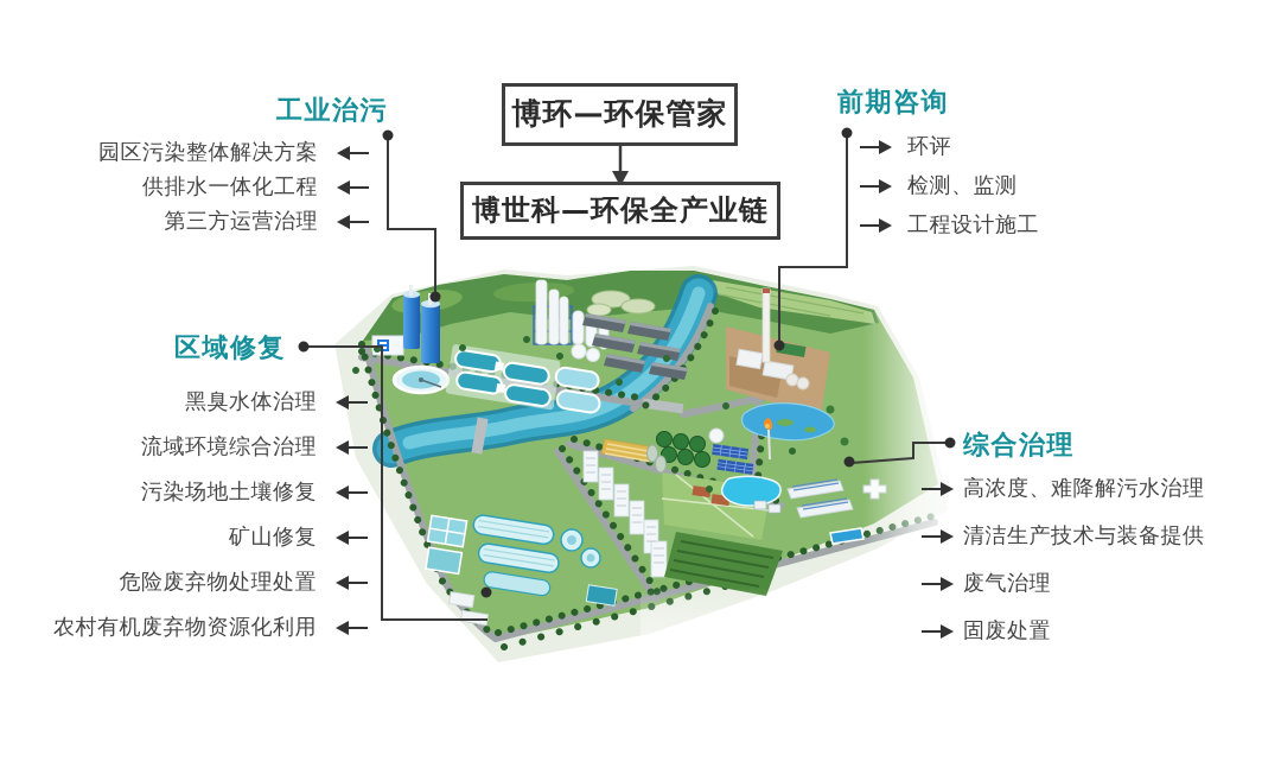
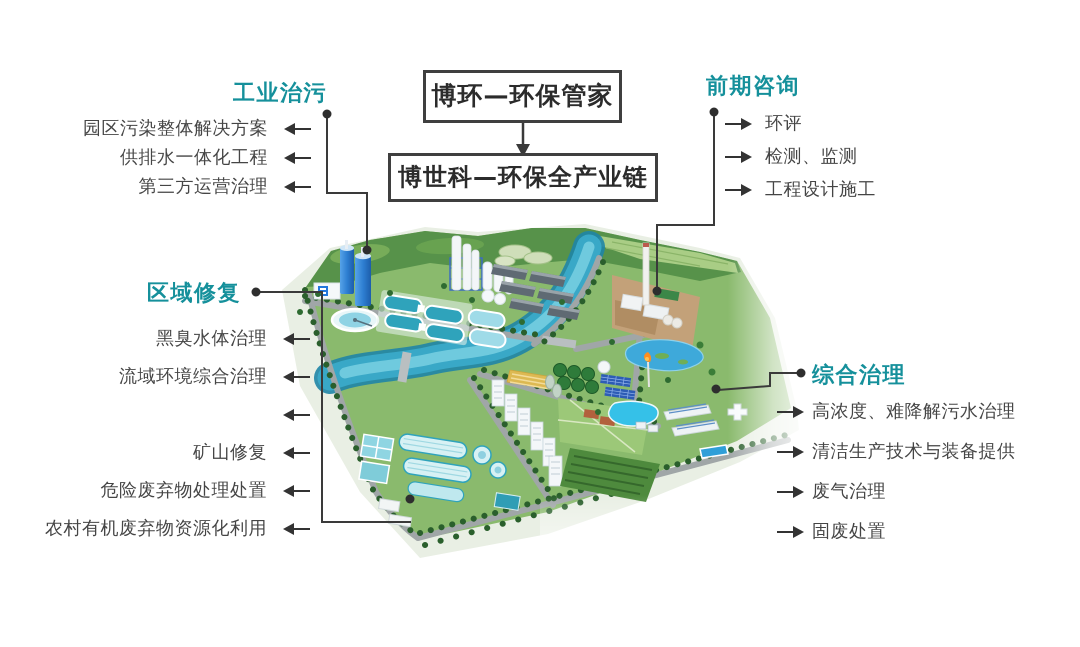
  博环—环保管家
  博世科—环保全产业链
  工业治污
  园区污染整体解决方案
  供排水一体化工程
  第三方运营治理
  前期咨询
  环评
  检测、监测
  工程设计施工
  区域修复
  黑臭水体治理
  流域环境综合治理
- 污染场地土壤修复
  矿山修复
  危险废弃物处理处置
  农村有机废弃物资源化利用
  综合治理
  高浓度、难降解污水治理
  清洁生产技术与装备提供
  废气治理
  固废处置
